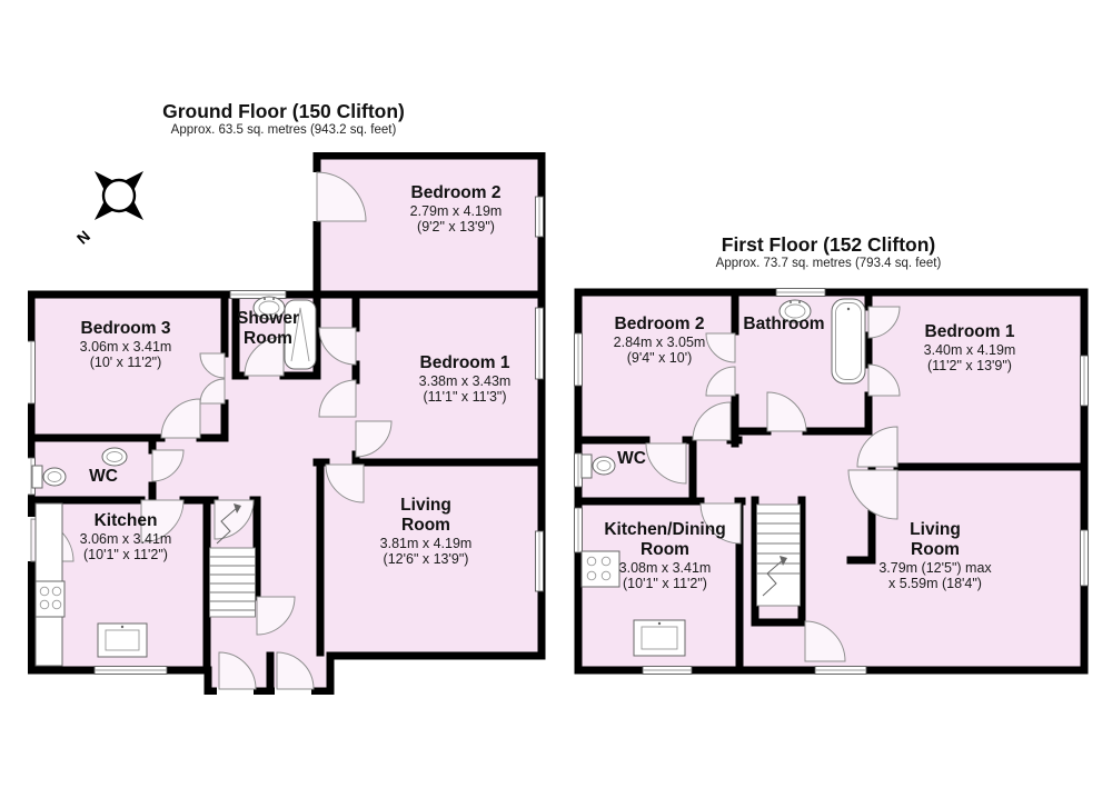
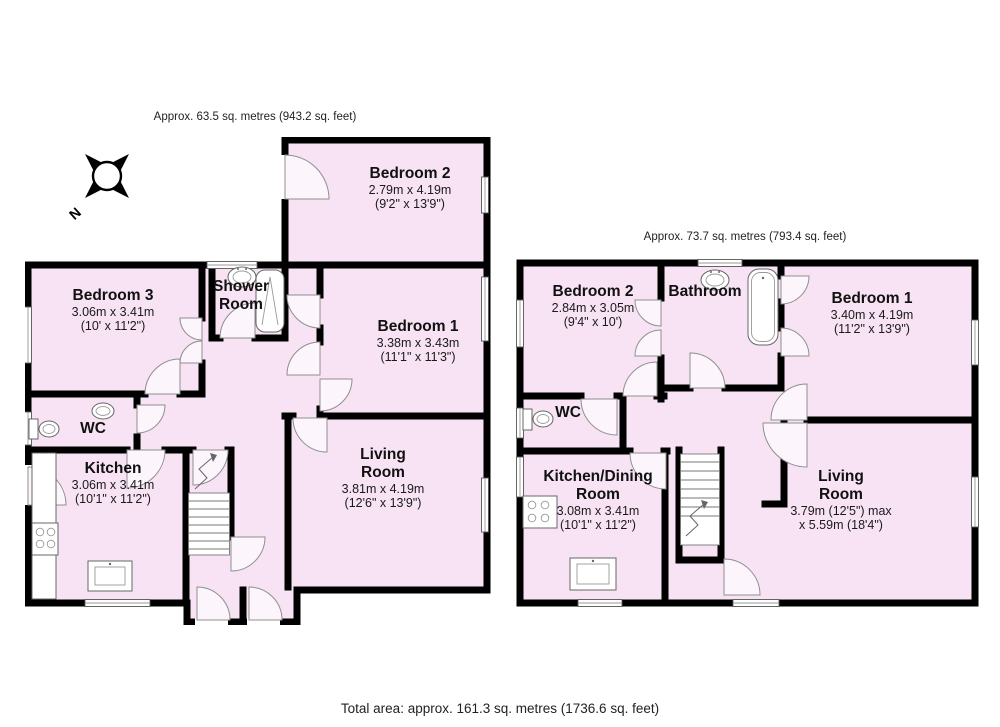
- Ground Floor (150 Clifton)
  Approx. 63.5 sq. metres (943.2 sq. feet)
- First Floor (152 Clifton)
  Approx. 73.7 sq. metres (793.4 sq. feet)
  Bedroom 2
  2.79m x 4.19m
  (9'2" x 13'9")
  Bedroom 3
  3.06m x 3.41m
  (10' x 11'2")
  Shower Room
  Bedroom 1
  3.38m x 3.43m
  (11'1" x 11'3")
  WC
  Kitchen
  3.06m x 3.41m
  (10'1" x 11'2")
  Living Room
  3.81m x 4.19m
  (12'6" x 13'9")
  Bedroom 2
  2.84m x 3.05m
  (9'4" x 10')
  Bathroom
  Bedroom 1
  3.40m x 4.19m
  (11'2" x 13'9")
  WC
  Kitchen/Dining Room
  3.08m x 3.41m
  (10'1" x 11'2")
  Living Room
  3.79m (12'5") max
  x 5.59m (18'4")
+ Total area: approx. 161.3 sq. metres (1736.6 sq. feet)
